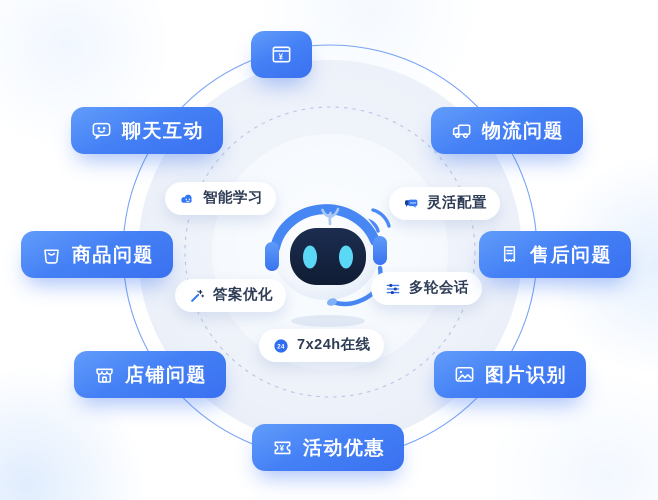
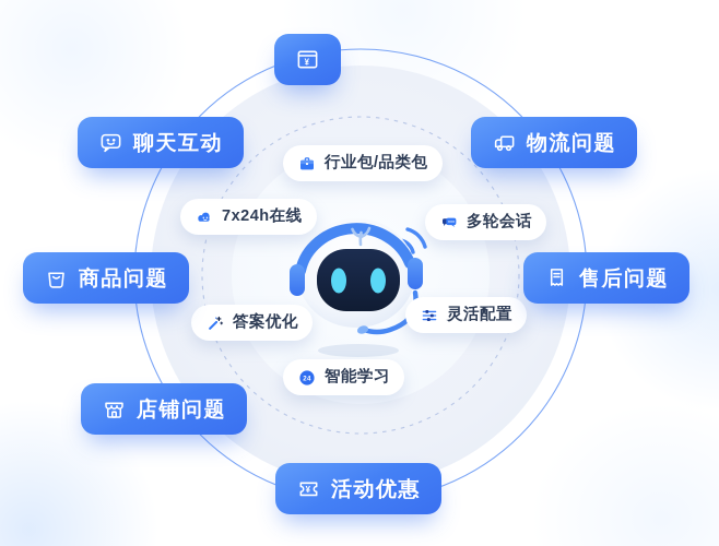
+ 行业包/品类包
- 智能学习
+ 7x24h在线
- 灵活配置
+ 多轮会话
  答案优化
- 多轮会话
+ 灵活配置
- 7x24h在线
+ 智能学习
  ¥
  聊天互动
  物流问题
  商品问题
  售后问题
  店铺问题
- 图片识别
  ¥
  活动优惠
